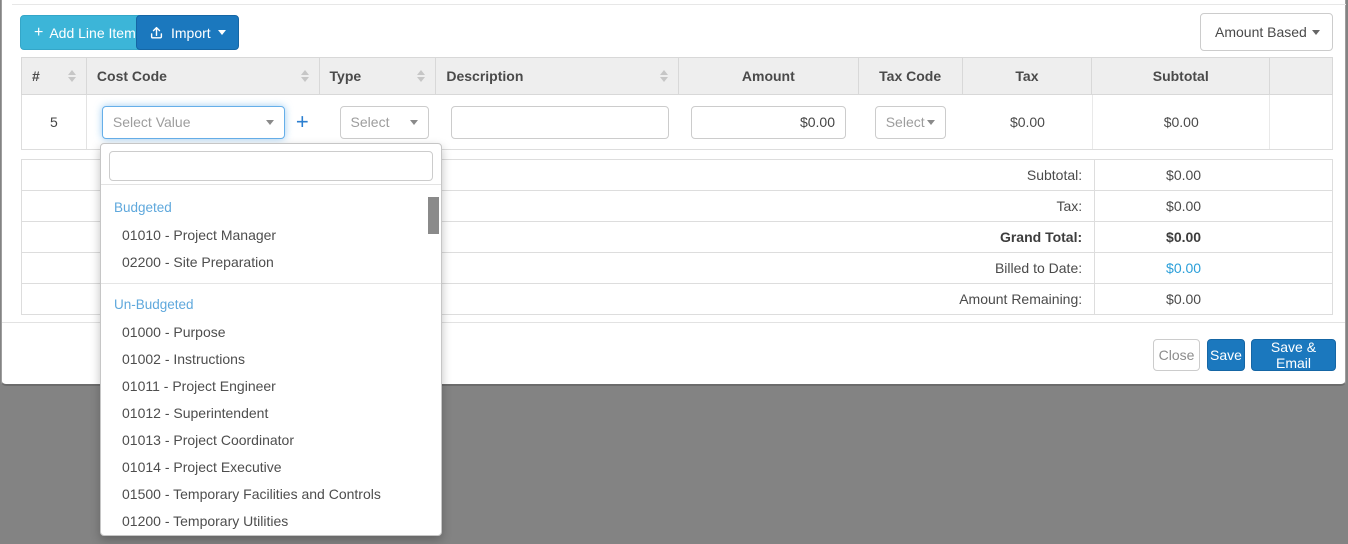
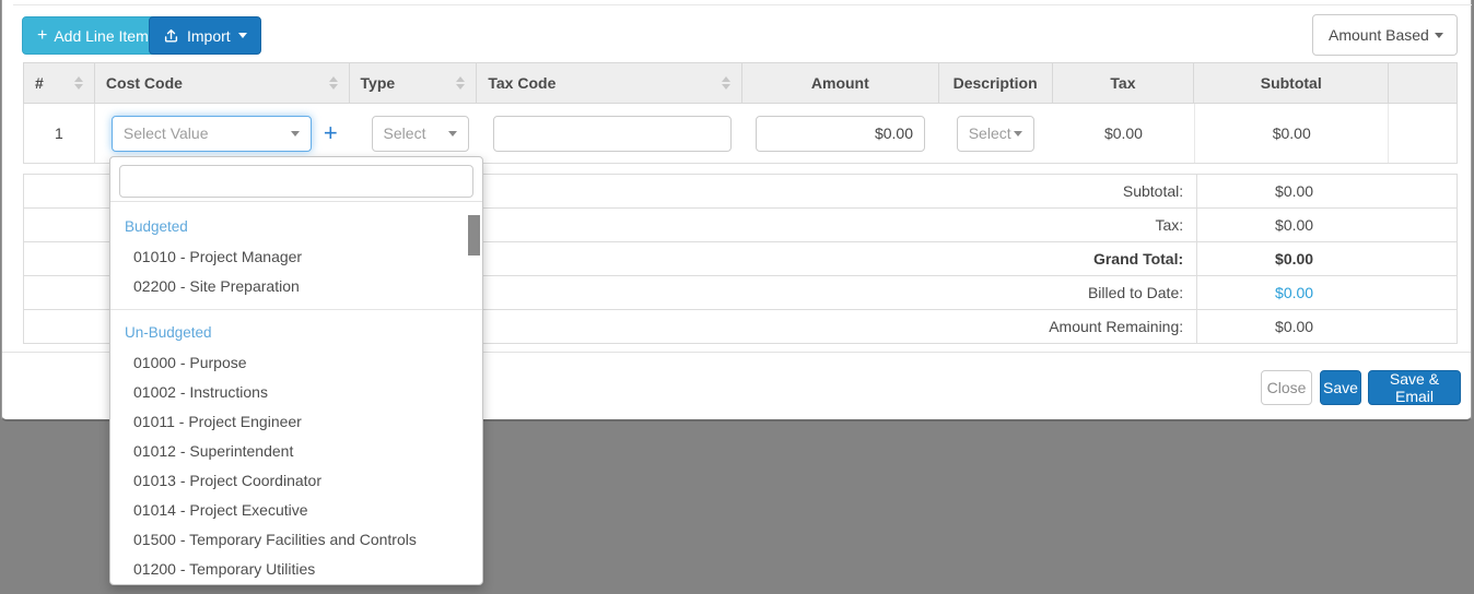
  +
  Add Line Item
  Import
  Amount Based
  #
  Cost Code
  Type
- Description
+ Tax Code
  Amount
- Tax Code
+ Description
  Tax
  Subtotal
- 5
+ 1
  Select Value
  +
  Select
  $0.00
  Select
  $0.00
  $0.00
  Subtotal:
  $0.00
  Tax:
  $0.00
  Grand Total:
  $0.00
  Billed to Date:
  $0.00
  Amount Remaining:
  $0.00
  Close
  Save
  Save & Email
  Budgeted
  01010 - Project Manager
  02200 - Site Preparation
  Un-Budgeted
  01000 - Purpose
  01002 - Instructions
  01011 - Project Engineer
  01012 - Superintendent
  01013 - Project Coordinator
  01014 - Project Executive
  01500 - Temporary Facilities and Controls
  01200 - Temporary Utilities
